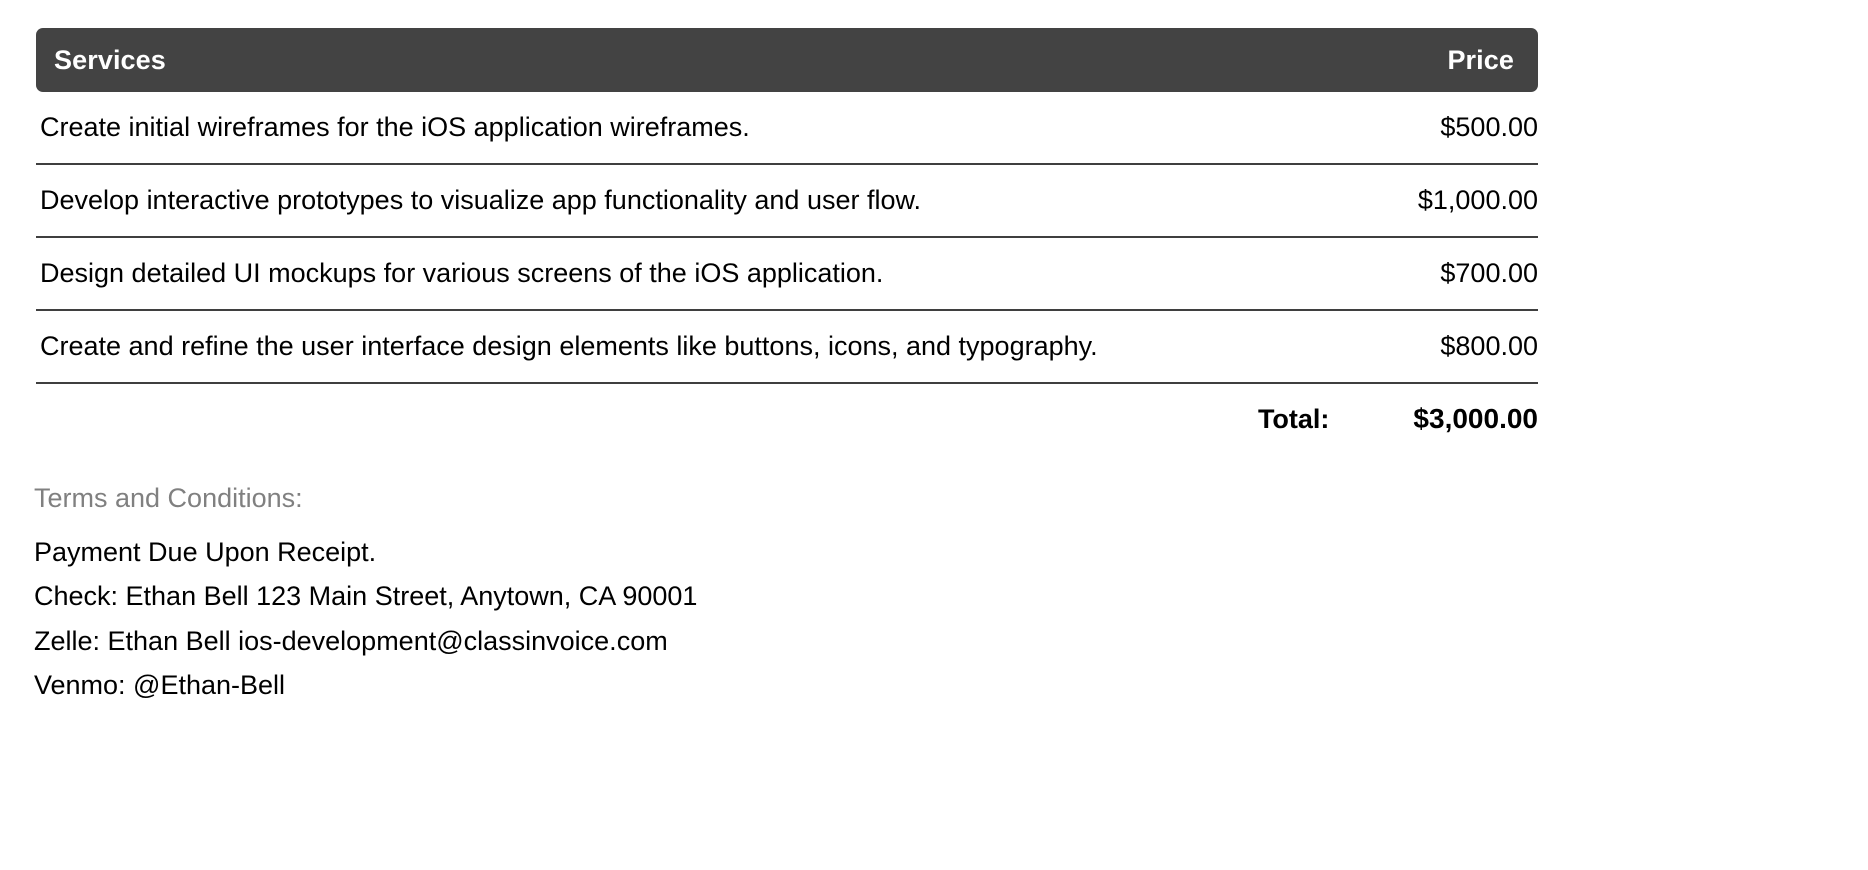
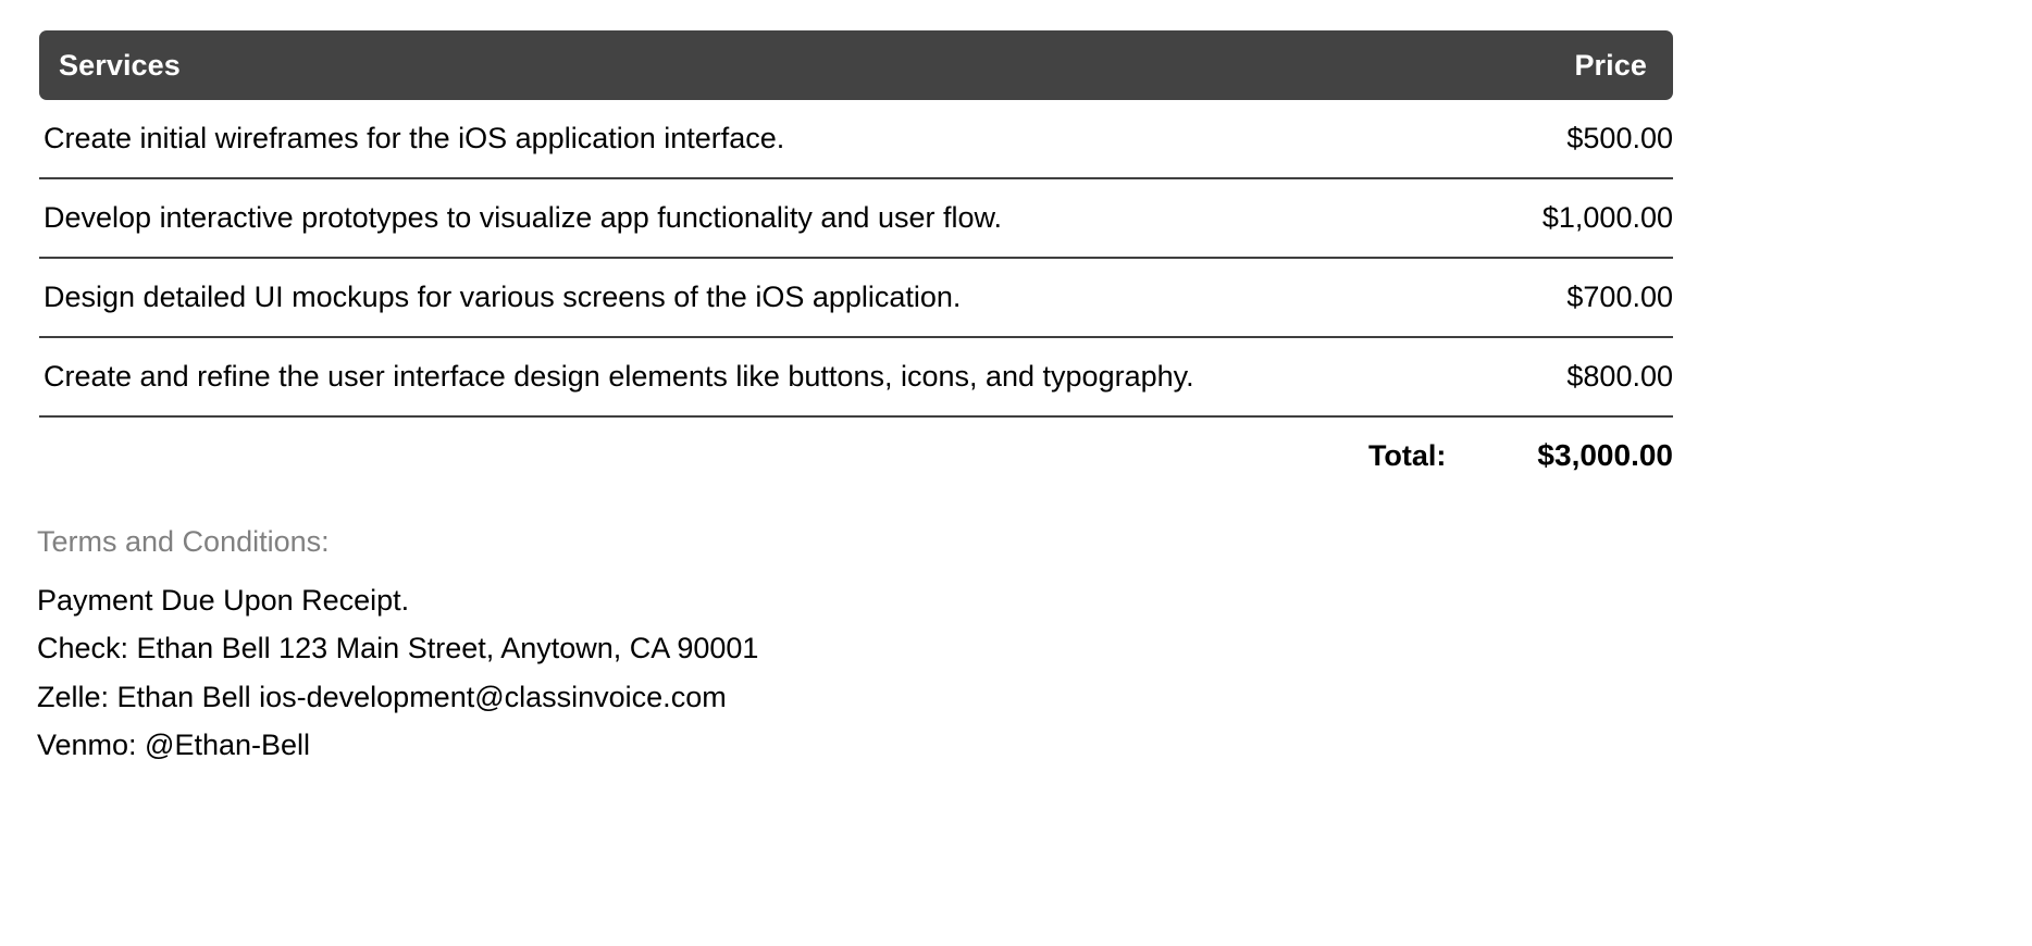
  Services
  Price
- Create initial wireframes for the iOS application wireframes.
+ Create initial wireframes for the iOS application interface.
  $500.00
  Develop interactive prototypes to visualize app functionality and user flow.
  $1,000.00
  Design detailed UI mockups for various screens of the iOS application.
  $700.00
  Create and refine the user interface design elements like buttons, icons, and typography.
  $800.00
  Total:
  $3,000.00
  Terms and Conditions:
  Payment Due Upon Receipt.
  Check: Ethan Bell 123 Main Street, Anytown, CA 90001
  Zelle: Ethan Bell ios-development@classinvoice.com
  Venmo: @Ethan-Bell
